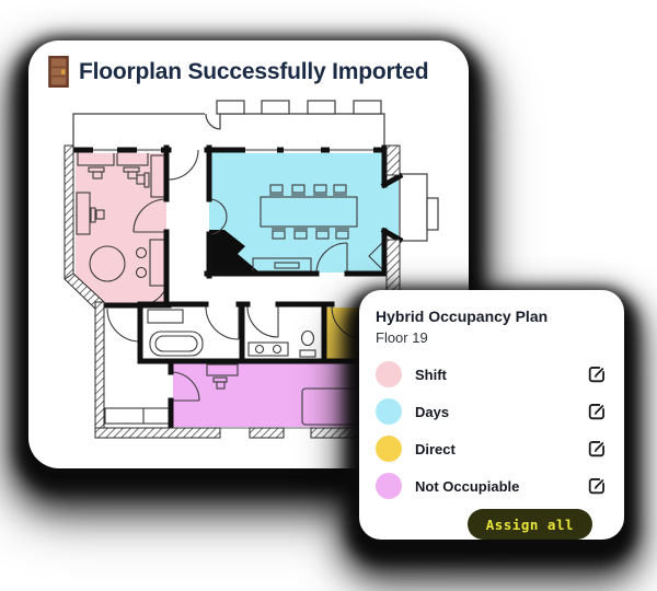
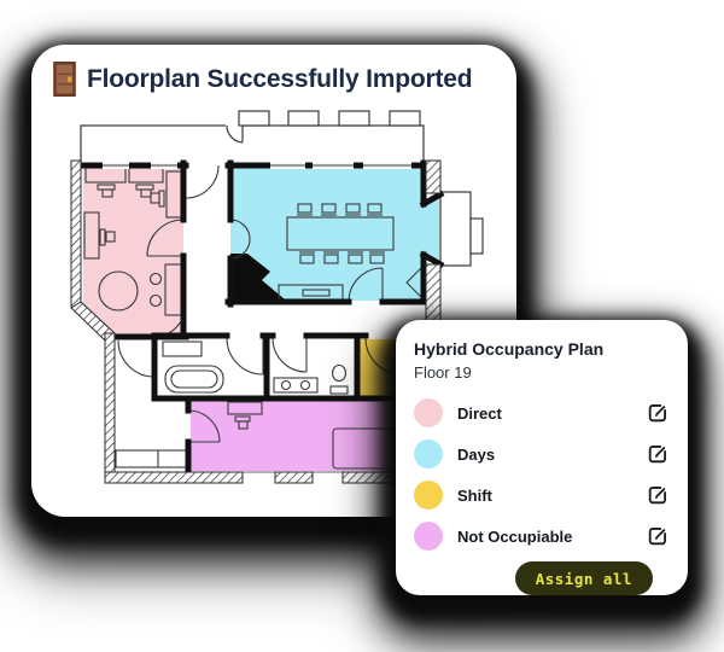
  Floorplan Successfully Imported
  Hybrid Occupancy Plan
  Floor 19
- Shift
+ Direct
  Days
- Direct
+ Shift
  Not Occupiable
  Assign all
